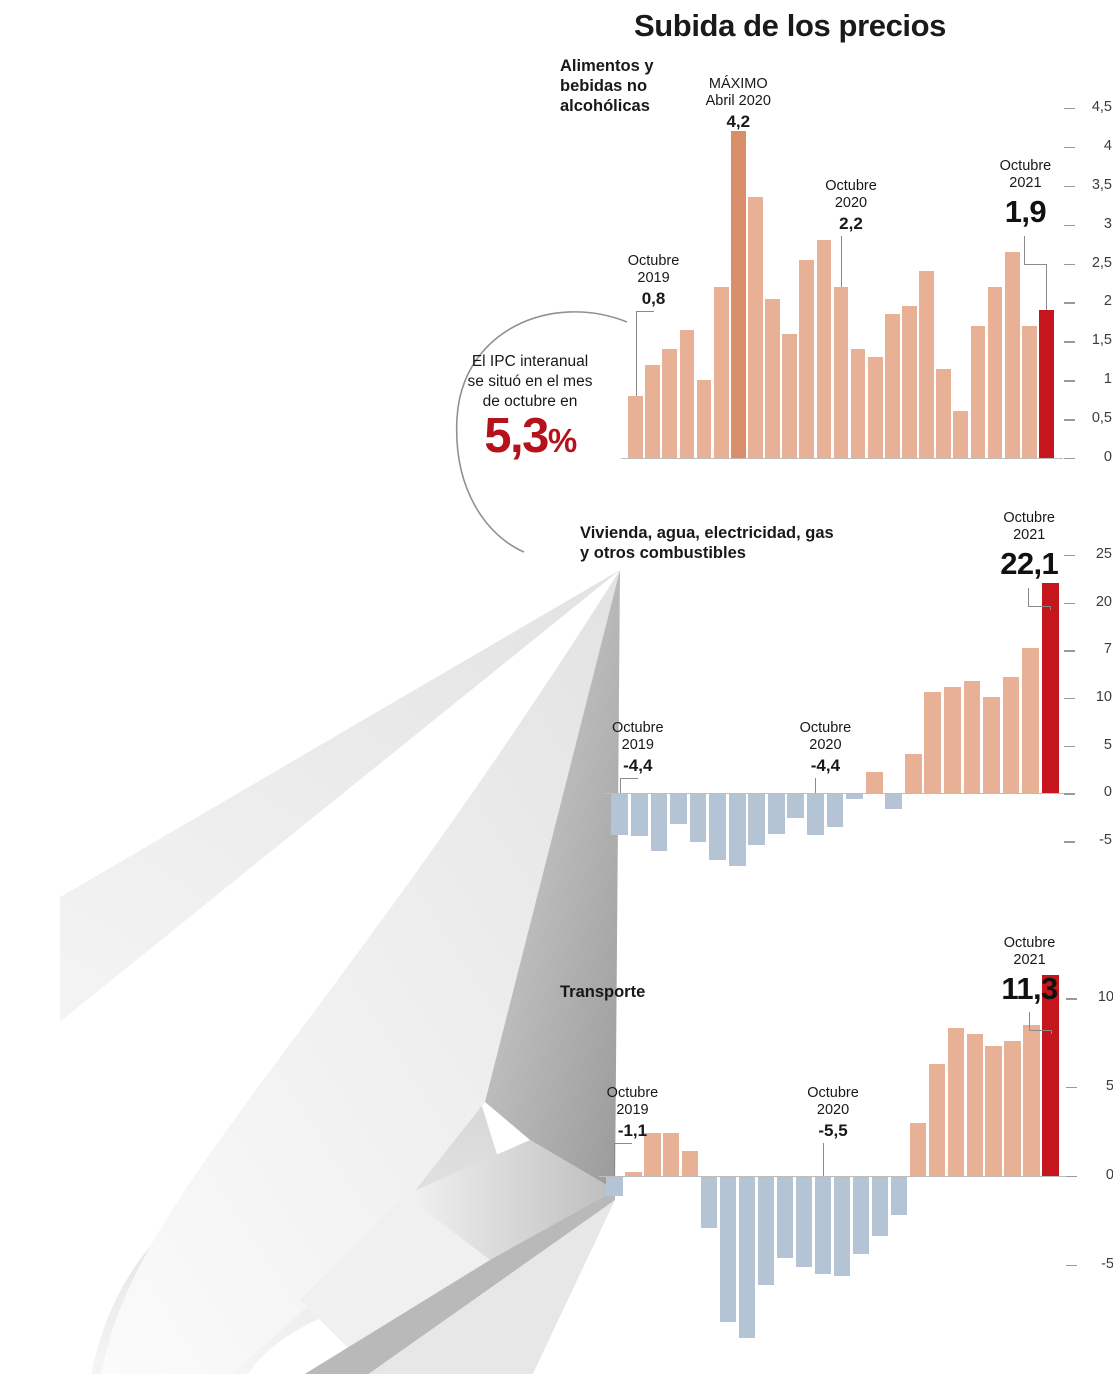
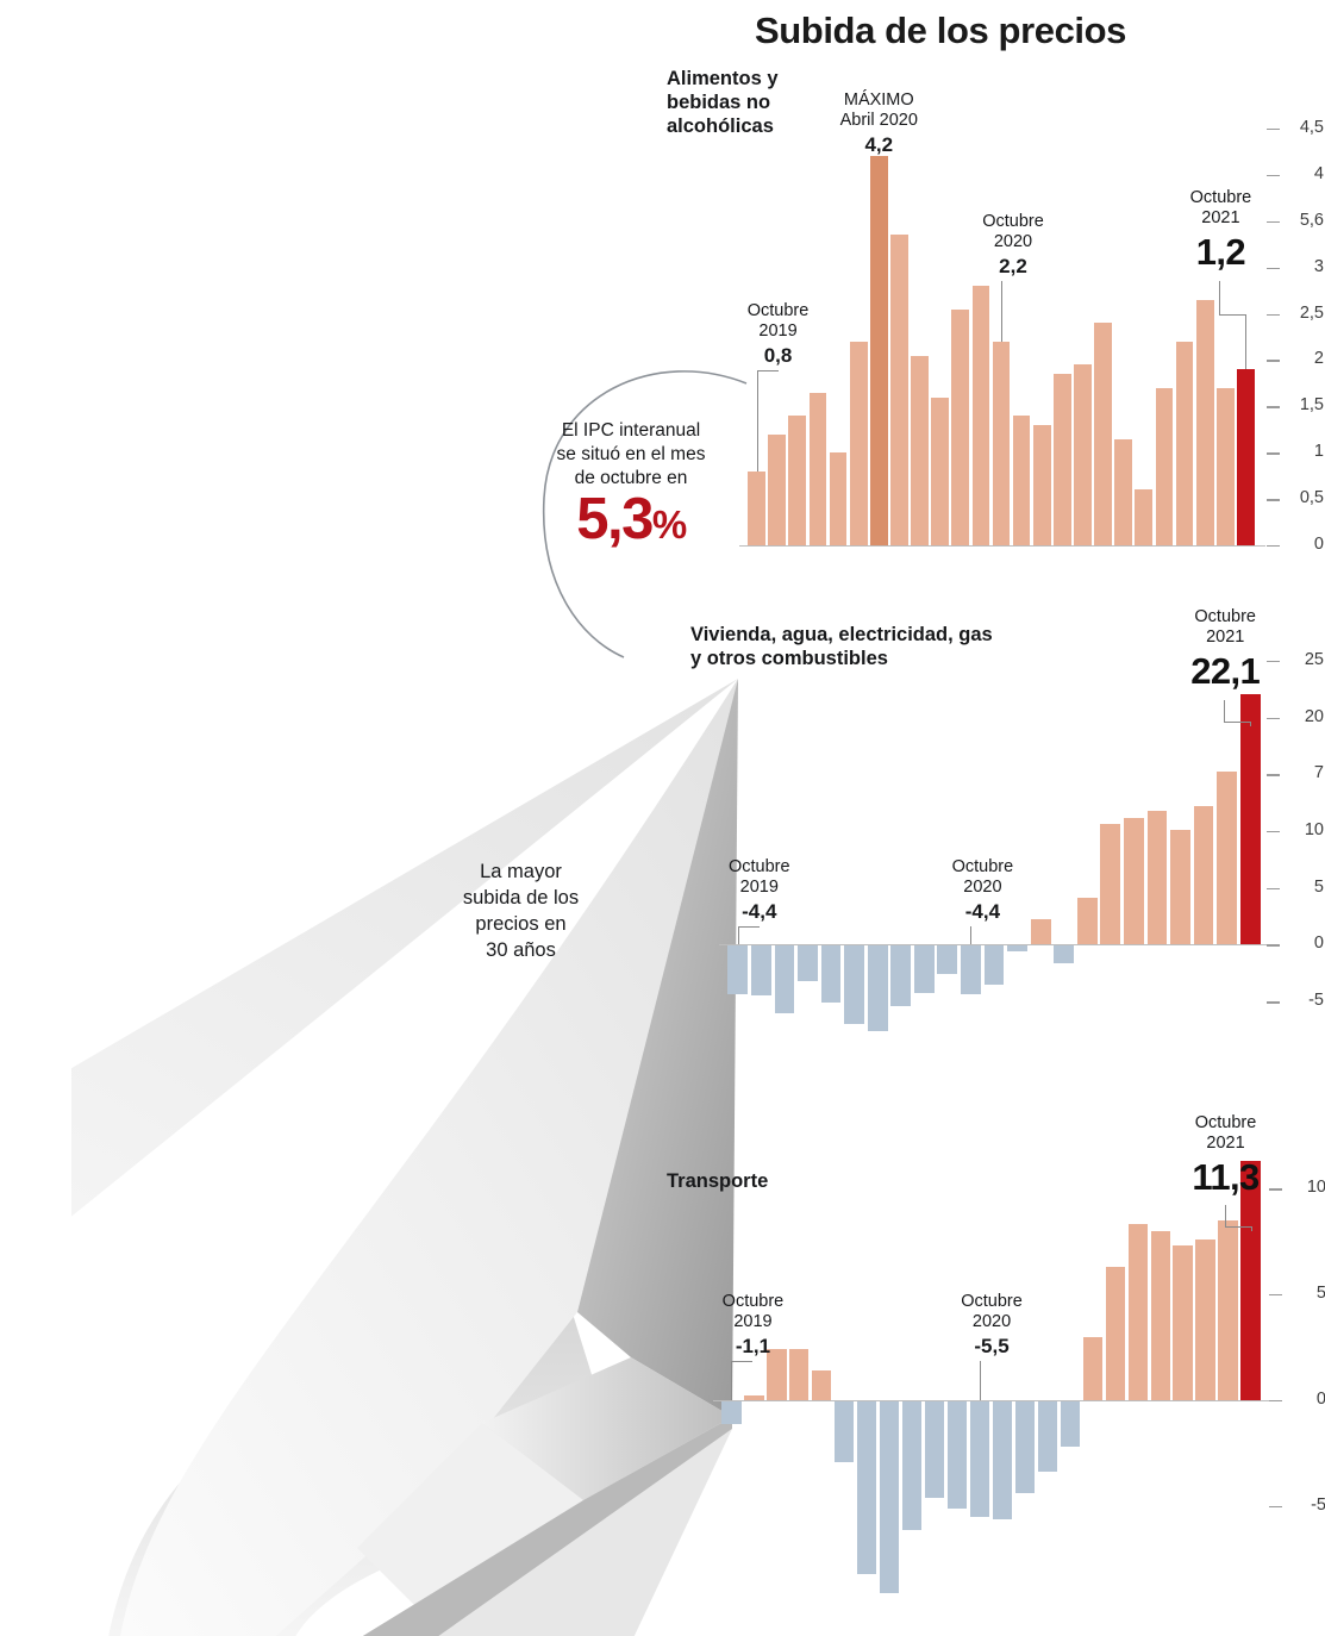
  Subida de los precios
+ La mayor
+ subida de los
+ precios en
+ 30 años
  El IPC interanual
  se situó en el mes
  de octubre en
  5,3%
  Alimentos y
  bebidas no
  alcohólicas
  0
  0,5
  1
  1,5
  2
  2,5
  3
- 3,5
+ 5,6
  4
  4,5
  Octubre
  2019
  0,8
  MÁXIMO
  Abril 2020
  4,2
  Octubre
  2020
  2,2
  Octubre
  2021
- 1,9
+ 1,2
  Vivienda, agua, electricidad, gas
  y otros combustibles
  -5
  0
  5
  10
  7
  20
  25
  Octubre
  2019
  -4,4
  Octubre
  2020
  -4,4
  Octubre
  2021
  22,1
  Transporte
  -5
  0
  5
  10
  Octubre
  2019
  -1,1
  Octubre
  2020
  -5,5
  Octubre
  2021
  11,3
